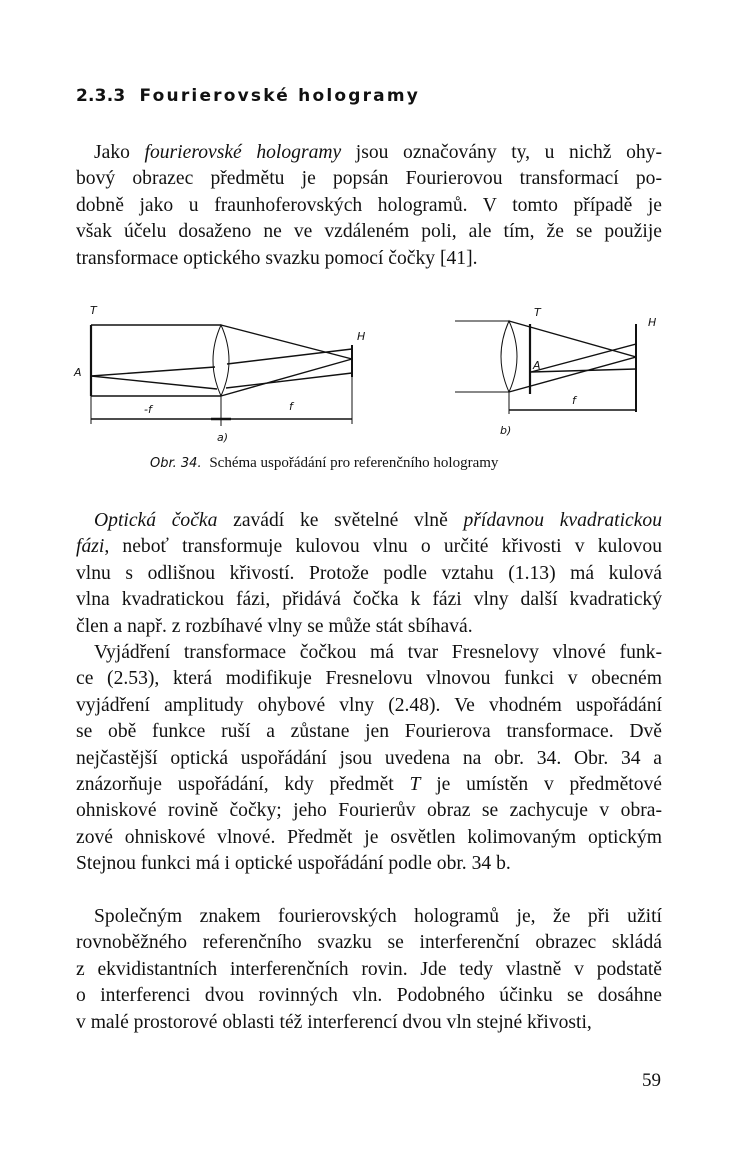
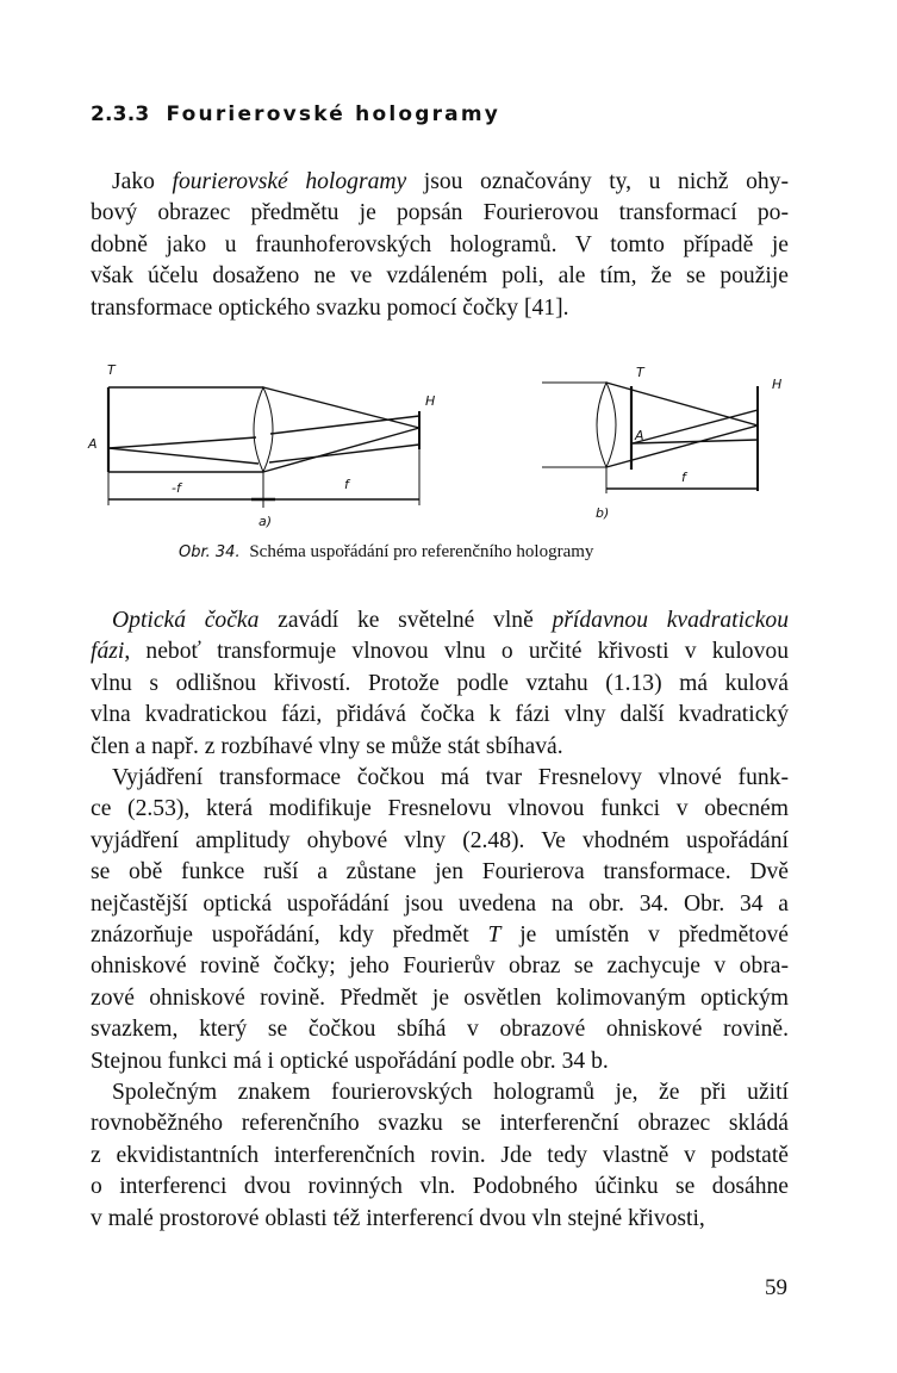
  2.3.3 Fourierovské hologramy
  Jako fourierovské hologramy jsou označovány ty, u nichž ohy-
  bový obrazec předmětu je popsán Fourierovou transformací po-
  dobně jako u fraunhoferovských hologramů. V tomto případě je
  však účelu dosaženo ne ve vzdáleném poli, ale tím, že se použije
  transformace optického svazku pomocí čočky [41].
  T
  A
  H
  -f
  f
  a)
  T
  A
  H
  f
  b)
  Obr. 34. Schéma uspořádání pro referenčního hologramy
  Optická čočka zavádí ke světelné vlně přídavnou kvadratickou
- fázi, neboť transformuje kulovou vlnu o určité křivosti v kulovou
+ fázi, neboť transformuje vlnovou vlnu o určité křivosti v kulovou
  vlnu s odlišnou křivostí. Protože podle vztahu (1.13) má kulová
  vlna kvadratickou fázi, přidává čočka k fázi vlny další kvadratický
  člen a např. z rozbíhavé vlny se může stát sbíhavá.
  Vyjádření transformace čočkou má tvar Fresnelovy vlnové funk-
  ce (2.53), která modifikuje Fresnelovu vlnovou funkci v obecném
  vyjádření amplitudy ohybové vlny (2.48). Ve vhodném uspořádání
  se obě funkce ruší a zůstane jen Fourierova transformace. Dvě
  nejčastější optická uspořádání jsou uvedena na obr. 34. Obr. 34 a
  znázorňuje uspořádání, kdy předmět T je umístěn v předmětové
  ohniskové rovině čočky; jeho Fourierův obraz se zachycuje v obra-
- zové ohniskové vlnové. Předmět je osvětlen kolimovaným optickým
+ zové ohniskové rovině. Předmět je osvětlen kolimovaným optickým
+ svazkem, který se čočkou sbíhá v obrazové ohniskové rovině.
  Stejnou funkci má i optické uspořádání podle obr. 34 b.
  Společným znakem fourierovských hologramů je, že při užití
  rovnoběžného referenčního svazku se interferenční obrazec skládá
  z ekvidistantních interferenčních rovin. Jde tedy vlastně v podstatě
  o interferenci dvou rovinných vln. Podobného účinku se dosáhne
  v malé prostorové oblasti též interferencí dvou vln stejné křivosti,
  59
